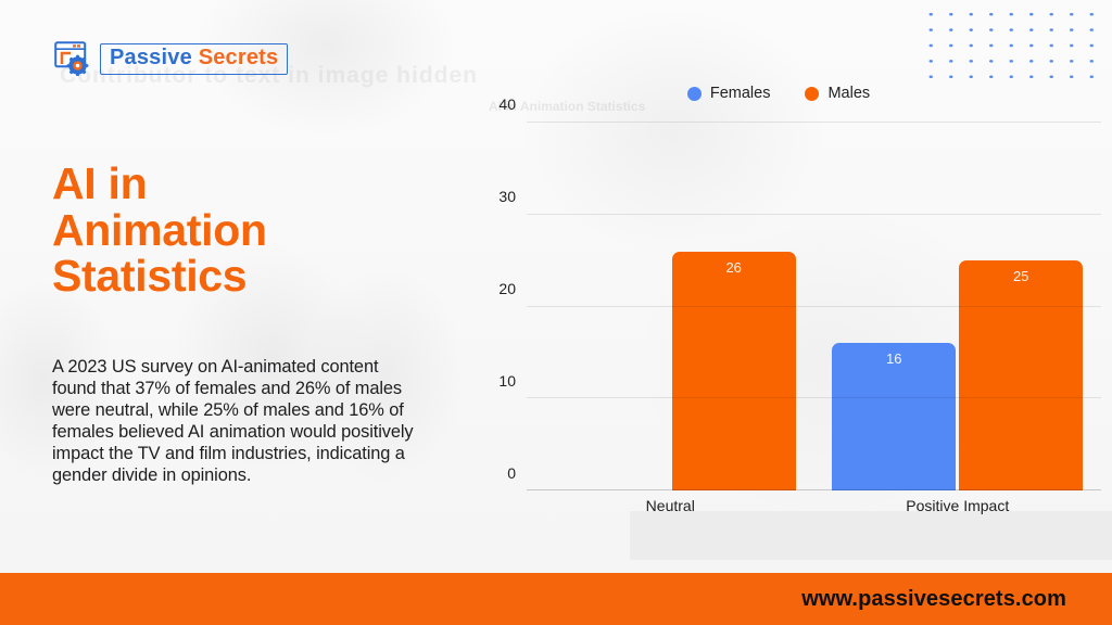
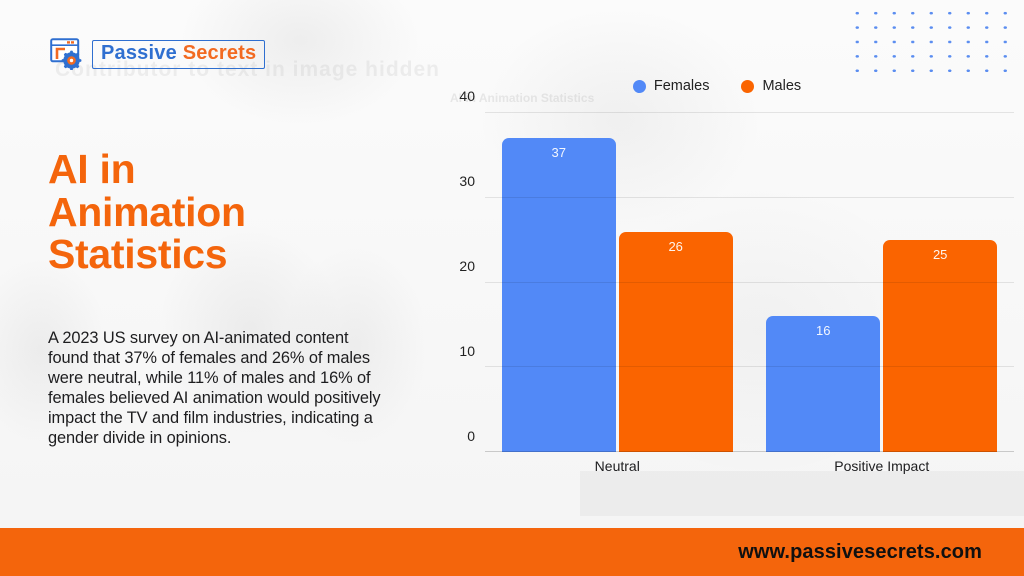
  Contributor to text in image hidd
  Passive Secrets
  AI in
  Animation
  Statistics
- A 2023 US survey on AI-animated content found that 37% of females and 26% of males were neutral, while 25% of males and 16% of females believed AI animation would positively impact the TV and film industries, indicating a gender divide in opinions.
+ A 2023 US survey on AI-animated content found that 37% of females and 26% of males were neutral, while 11% of males and 16% of females believed AI animation would positively impact the TV and film industries, indicating a gender divide in opinions.
  AI in Animation Statistics
  Females
  Males
+ 37
  26
  16
  25
  0
  10
  20
  30
  40
  Neutral
  Positive Impact
  www.passivesecrets.com
